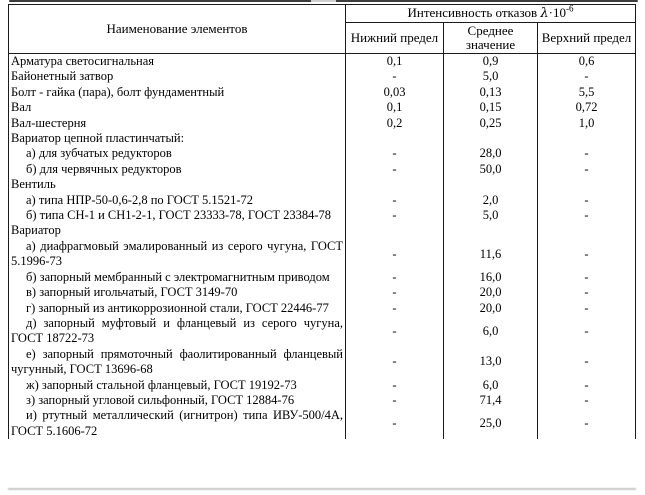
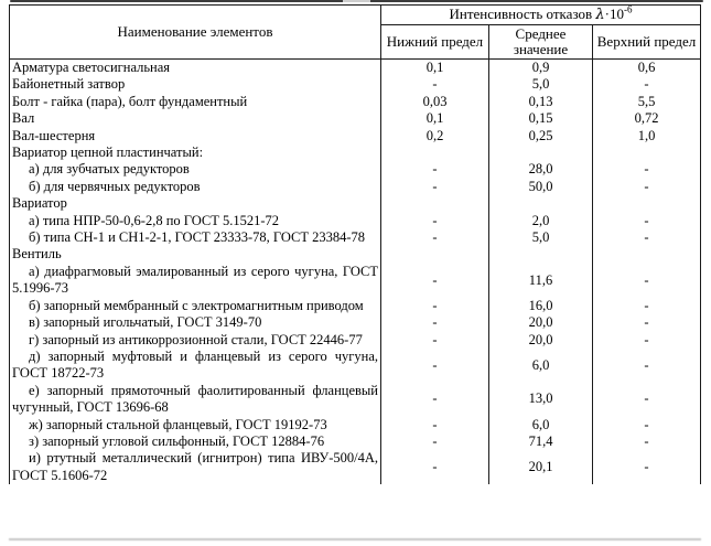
  Наименование элементов	Интенсивность отказов λ·10-6
  Нижний предел	Среднее значение	Верхний предел
  Арматура светосигнальная	0,1	0,9	0,6
  Байонетный затвор	-	5,0	-
  Болт - гайка (пара), болт фундаментный	0,03	0,13	5,5
  Вал	0,1	0,15	0,72
  Вал-шестерня	0,2	0,25	1,0
  Вариатор цепной пластинчатый:
  а) для зубчатых редукторов	-	28,0	-
  б) для червячных редукторов	-	50,0	-
- Вентиль
+ Вариатор
  а) типа НПР-50-0,6-2,8 по ГОСТ 5.1521-72	-	2,0	-
  б) типа СН-1 и СН1-2-1, ГОСТ 23333-78, ГОСТ 23384-78	-	5,0	-
- Вариатор
+ Вентиль
  а) диафрагмовый эмалированный из серого чугуна, ГОСТ 5.1996-73	-	11,6	-
  б) запорный мембранный с электромагнитным приводом	-	16,0	-
  в) запорный игольчатый, ГОСТ 3149-70	-	20,0	-
  г) запорный из антикоррозионной стали, ГОСТ 22446-77	-	20,0	-
  д) запорный муфтовый и фланцевый из серого чугуна, ГОСТ 18722-73	-	6,0	-
  е) запорный прямоточный фаолитированный фланцевый чугунный, ГОСТ 13696-68	-	13,0	-
  ж) запорный стальной фланцевый, ГОСТ 19192-73	-	6,0	-
  з) запорный угловой сильфонный, ГОСТ 12884-76	-	71,4	-
- и) ртутный металлический (игнитрон) типа ИВУ-500/4А, ГОСТ 5.1606-72	-	25,0	-
+ и) ртутный металлический (игнитрон) типа ИВУ-500/4А, ГОСТ 5.1606-72	-	20,1	-
